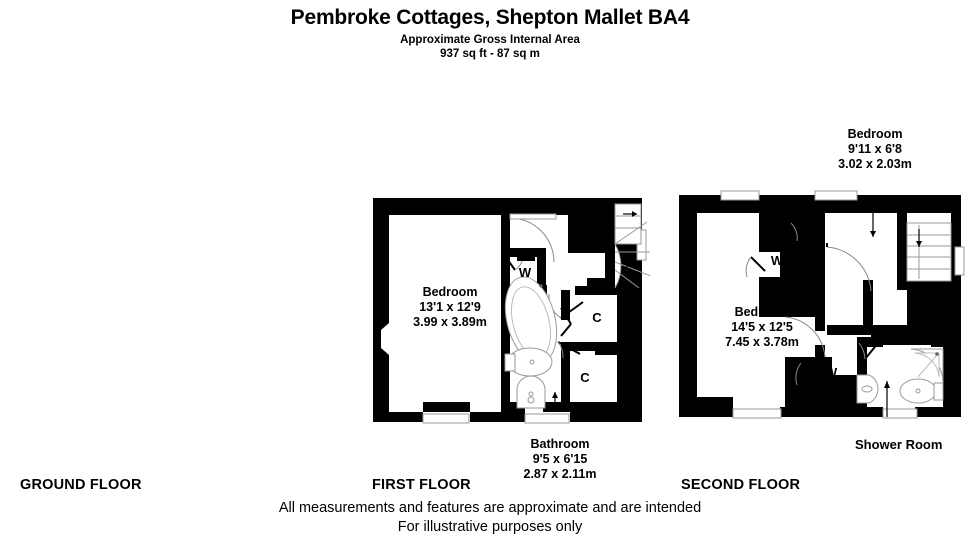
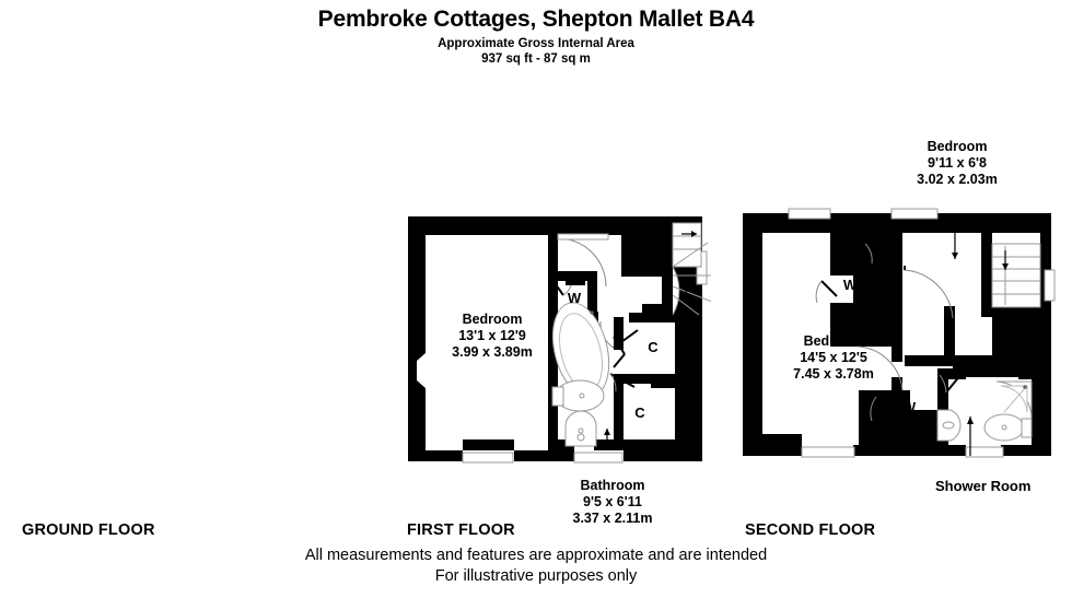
  Pembroke Cottages, Shepton Mallet BA4
  Approximate Gross Internal Area
  937 sq ft - 87 sq m
  Bedroom
  13'1 x 12'9
  3.99 x 3.89m
  W
  C
  C
  Bathroom
- 9'5 x 6'15
+ 9'5 x 6'11
- 2.87 x 2.11m
+ 3.37 x 2.11m
  Bedroom
  9'11 x 6'8
  3.02 x 2.03m
  Bedroom
  14'5 x 12'5
  7.45 x 3.78m
  W
  W
  Shower Room
  GROUND FLOOR
  FIRST FLOOR
  SECOND FLOOR
  All measurements and features are approximate and are intended
  For illustrative purposes only
